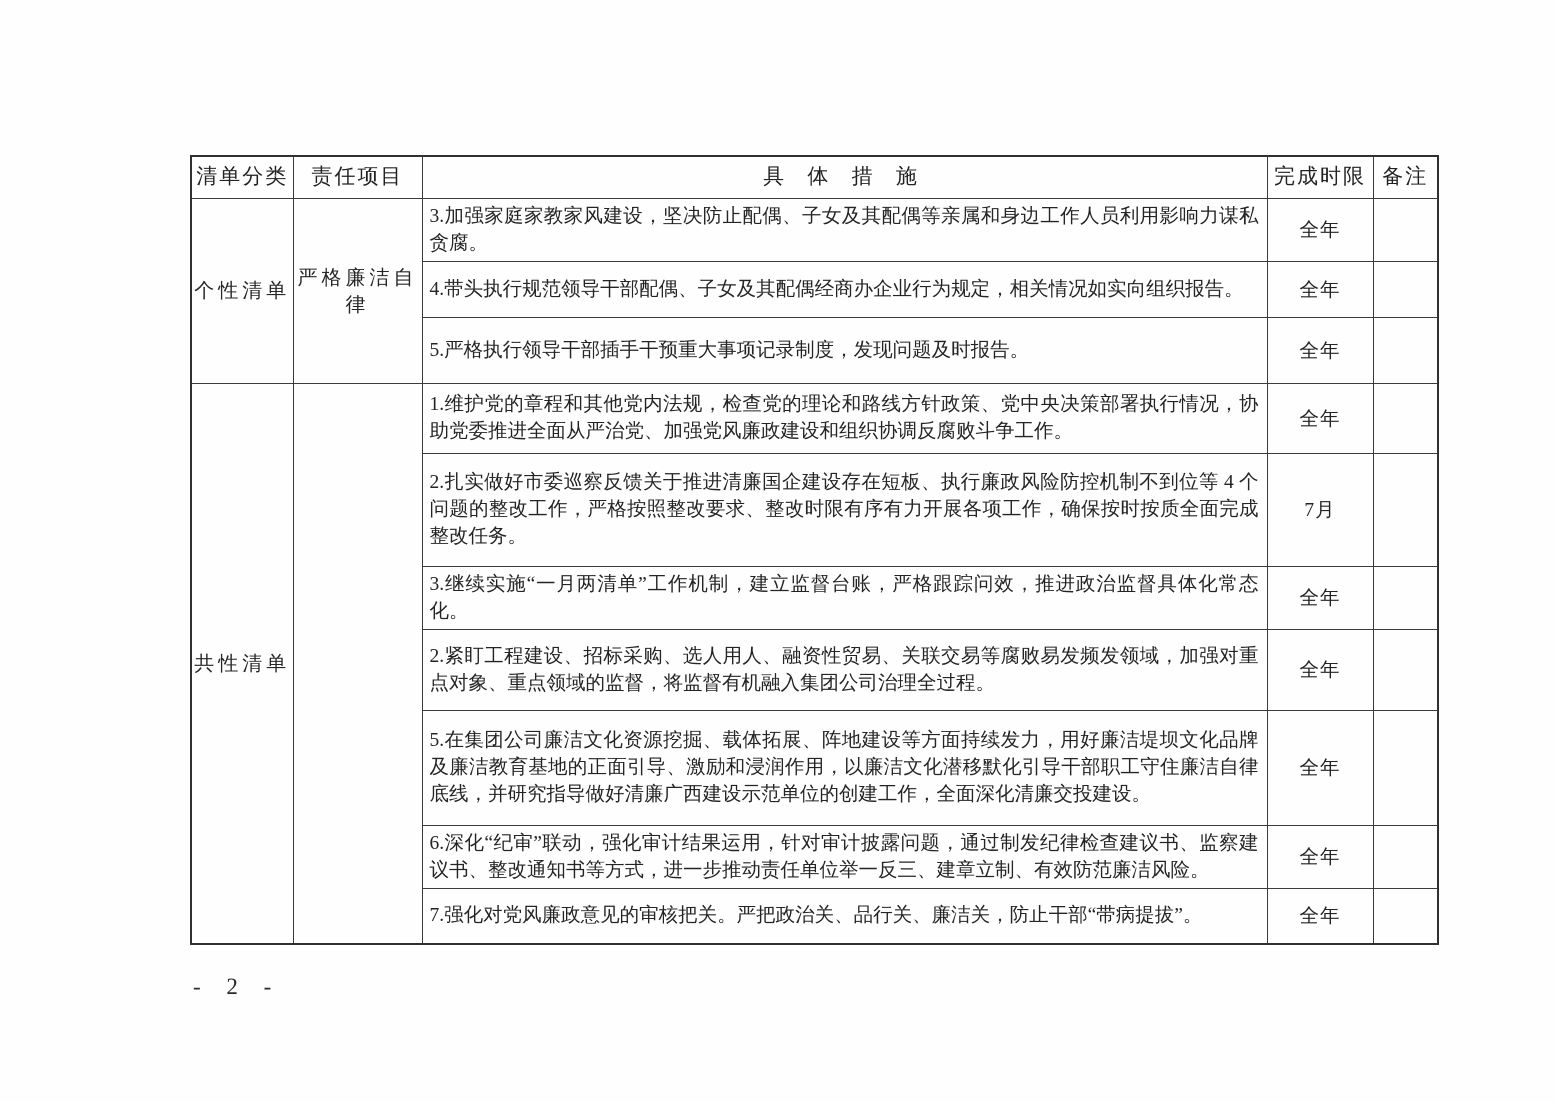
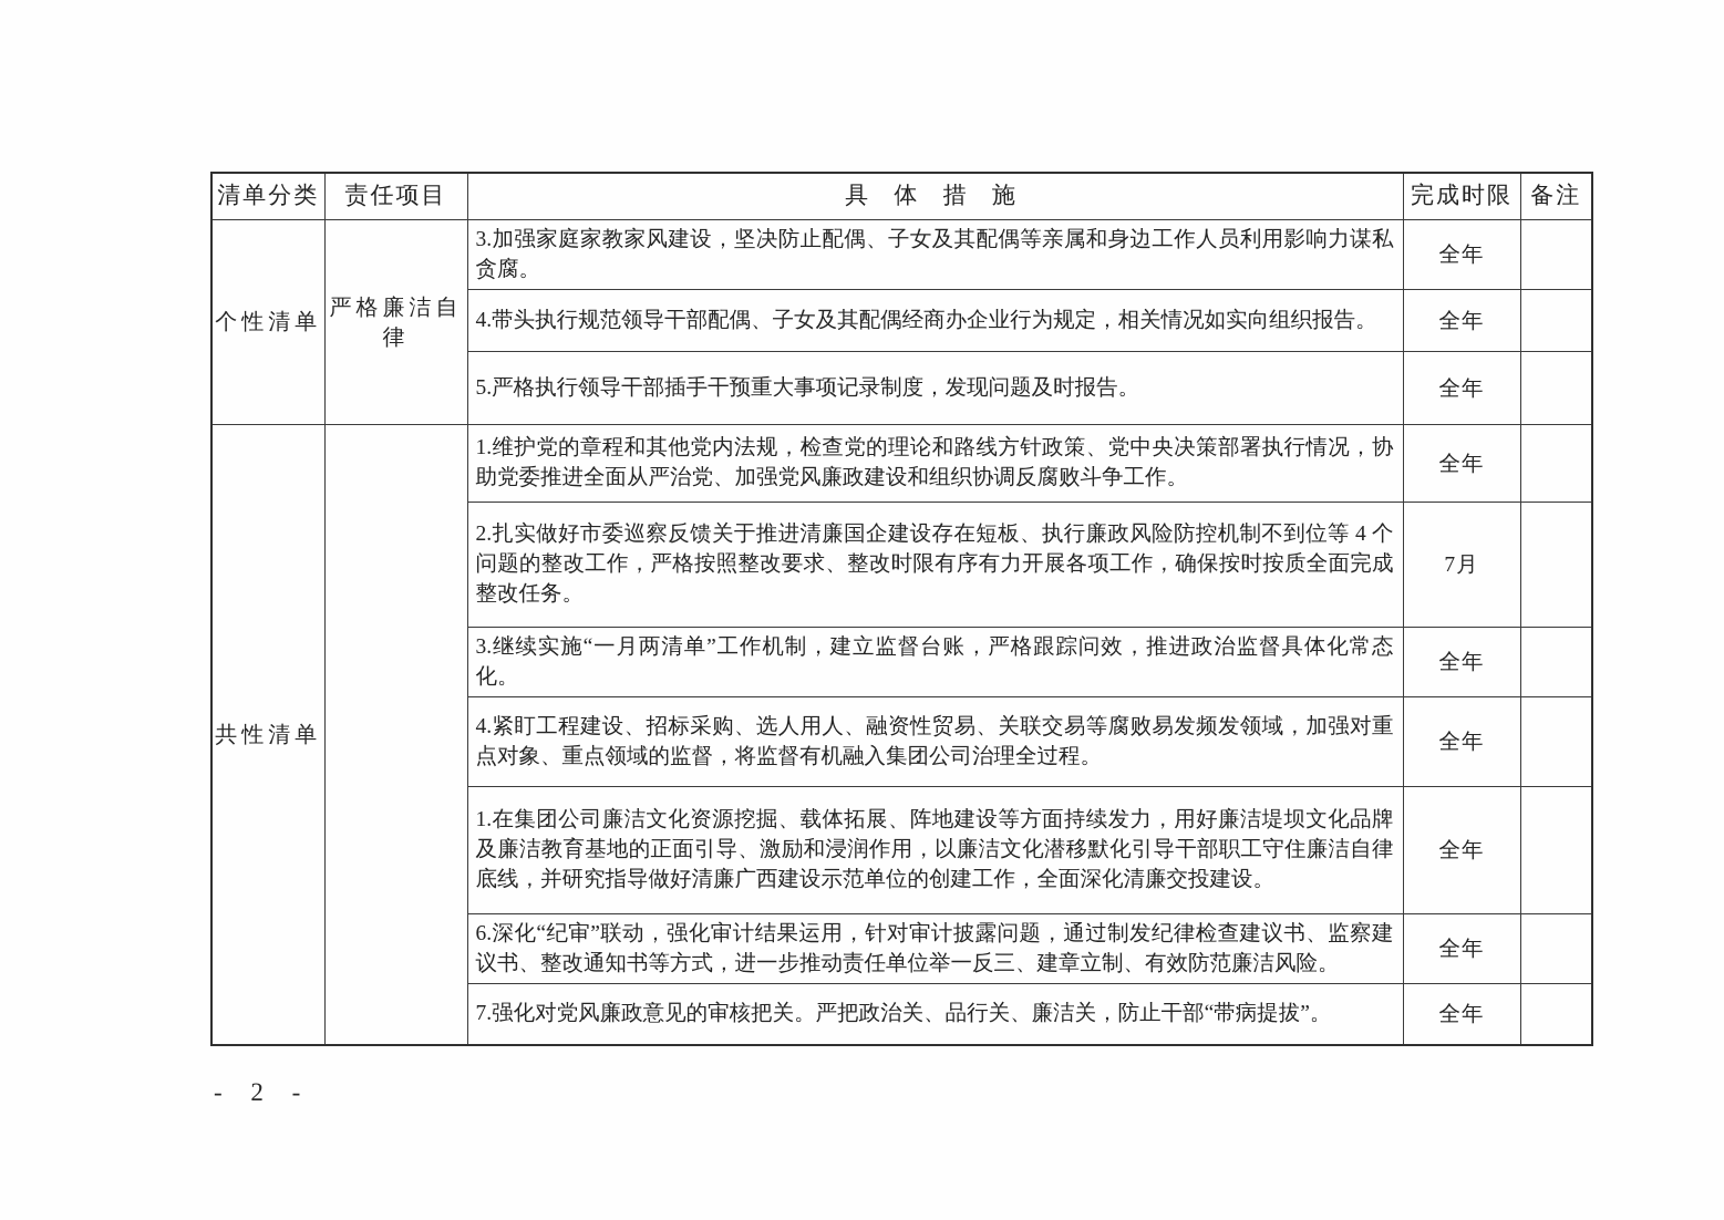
  清单分类	责任项目	具 体 措 施	完成时限	备注
  个性清单	严格廉洁自律	3.加强家庭家教家风建设，坚决防止配偶、子女及其配偶等亲属和身边工作人员利用影响力谋私贪腐。	全年
  4.带头执行规范领导干部配偶、子女及其配偶经商办企业行为规定，相关情况如实向组织报告。	全年
  5.严格执行领导干部插手干预重大事项记录制度，发现问题及时报告。	全年
  共性清单		1.维护党的章程和其他党内法规，检查党的理论和路线方针政策、党中央决策部署执行情况，协助党委推进全面从严治党、加强党风廉政建设和组织协调反腐败斗争工作。	全年
  2.扎实做好市委巡察反馈关于推进清廉国企建设存在短板、执行廉政风险防控机制不到位等 4 个问题的整改工作，严格按照整改要求、整改时限有序有力开展各项工作，确保按时按质全面完成整改任务。	7月
  3.继续实施“一月两清单”工作机制，建立监督台账，严格跟踪问效，推进政治监督具体化常态化。	全年
- 2.紧盯工程建设、招标采购、选人用人、融资性贸易、关联交易等腐败易发频发领域，加强对重点对象、重点领域的监督，将监督有机融入集团公司治理全过程。	全年
+ 4.紧盯工程建设、招标采购、选人用人、融资性贸易、关联交易等腐败易发频发领域，加强对重点对象、重点领域的监督，将监督有机融入集团公司治理全过程。	全年
- 5.在集团公司廉洁文化资源挖掘、载体拓展、阵地建设等方面持续发力，用好廉洁堤坝文化品牌及廉洁教育基地的正面引导、激励和浸润作用，以廉洁文化潜移默化引导干部职工守住廉洁自律底线，并研究指导做好清廉广西建设示范单位的创建工作，全面深化清廉交投建设。	全年
+ 1.在集团公司廉洁文化资源挖掘、载体拓展、阵地建设等方面持续发力，用好廉洁堤坝文化品牌及廉洁教育基地的正面引导、激励和浸润作用，以廉洁文化潜移默化引导干部职工守住廉洁自律底线，并研究指导做好清廉广西建设示范单位的创建工作，全面深化清廉交投建设。	全年
  6.深化“纪审”联动，强化审计结果运用，针对审计披露问题，通过制发纪律检查建议书、监察建议书、整改通知书等方式，进一步推动责任单位举一反三、建章立制、有效防范廉洁风险。	全年
  7.强化对党风廉政意见的审核把关。严把政治关、品行关、廉洁关，防止干部“带病提拔”。	全年
  - 2 -
